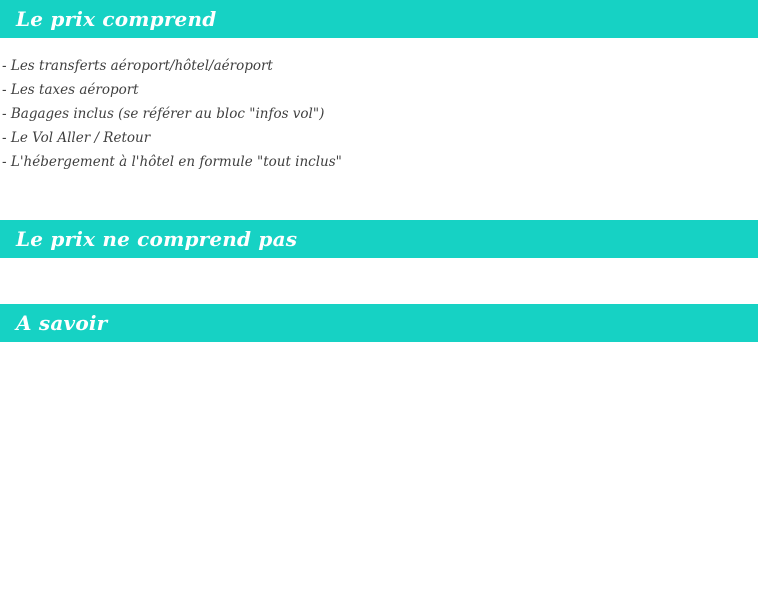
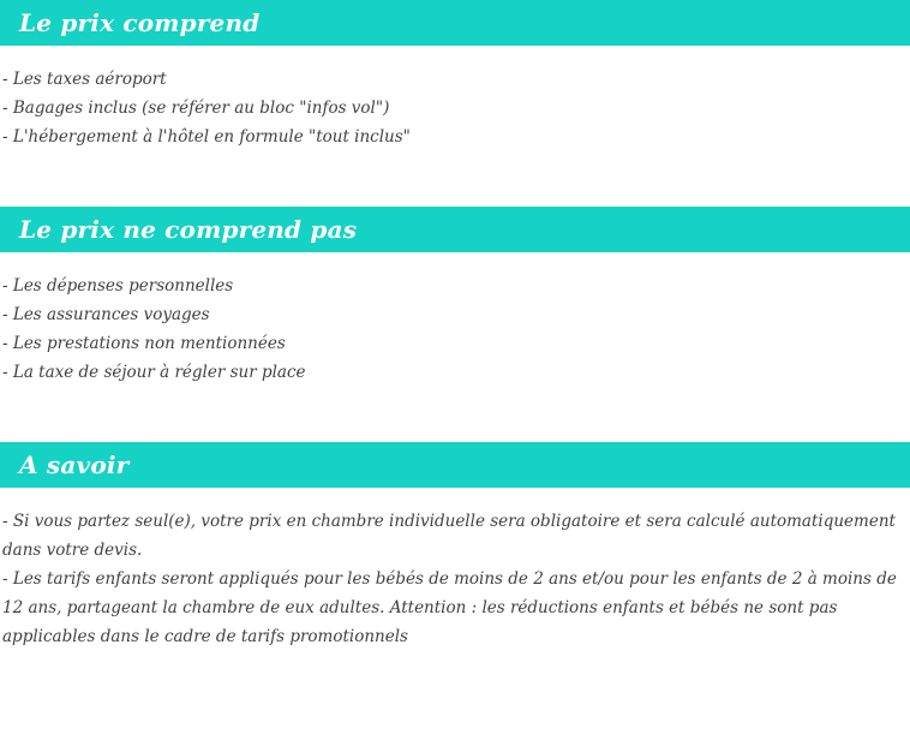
  Le prix comprend
- - Les transferts aéroport/hôtel/aéroport
  - Les taxes aéroport
  - Bagages inclus (se référer au bloc "infos vol")
- - Le Vol Aller / Retour
  - L'hébergement à l'hôtel en formule "tout inclus"
  Le prix ne comprend pas
+ - Les dépenses personnelles
+ - Les assurances voyages
+ - Les prestations non mentionnées
+ - La taxe de séjour à régler sur place
  A savoir
+ - Si vous partez seul(e), votre prix en chambre individuelle sera obligatoire et sera calculé automatiquement dans votre devis.
+ - Les tarifs enfants seront appliqués pour les bébés de moins de 2 ans et/ou pour les enfants de 2 à moins de 12 ans, partageant la chambre de eux adultes. Attention : les réductions enfants et bébés ne sont pas applicables dans le cadre de tarifs promotionnels
